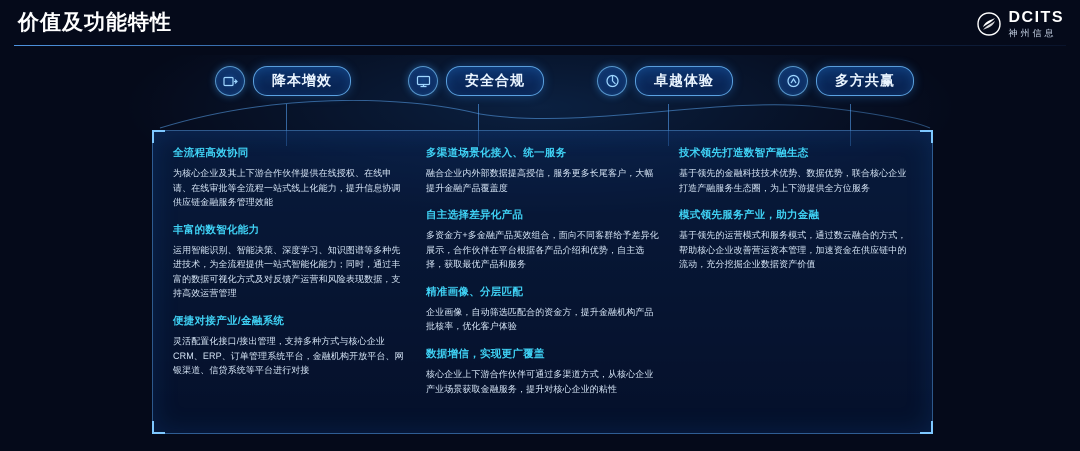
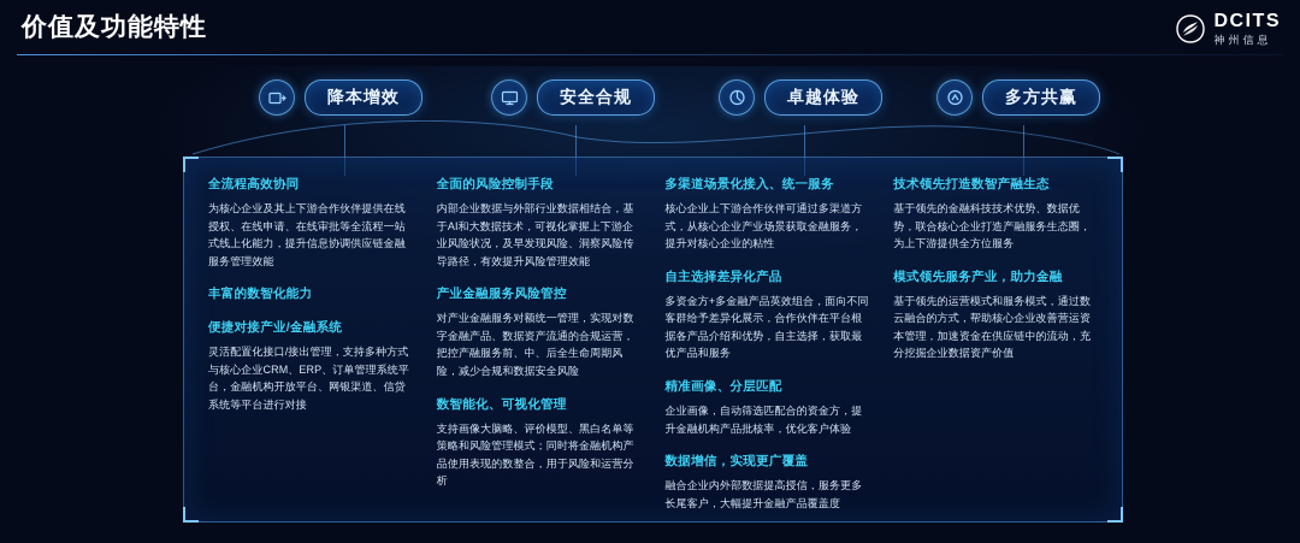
  价值及功能特性
  DCITS
  神州信息
  降本增效
  安全合规
  卓越体验
  多方共赢
  全流程高效协同
  为核心企业及其上下游合作伙伴提供在线授权、在线申请、在线审批等全流程一站式线上化能力，提升信息协调供应链金融服务管理效能
  丰富的数智化能力
- 运用智能识别、智能决策、深度学习、知识图谱等多种先进技术，为全流程提供一站式智能化能力；同时，通过丰富的数据可视化方式及对反馈产运营和风险表现数据，支持高效运营管理
  便捷对接产业/金融系统
  灵活配置化接口/接出管理，支持多种方式与核心企业CRM、ERP、订单管理系统平台，金融机构开放平台、网银渠道、信贷系统等平台进行对接
+ 全面的风险控制手段
+ 内部企业数据与外部行业数据相结合，基于AI和大数据技术，可视化掌握上下游企业风险状况，及早发现风险、洞察风险传导路径，有效提升风险管理效能
+ 产业金融服务风险管控
+ 对产业金融服务对额统一管理，实现对数字金融产品、数据资产流通的合规运营，把控产融服务前、中、后全生命周期风险，减少合规和数据安全风险
+ 数智能化、可视化管理
+ 支持画像大脑略、评价模型、黑白名单等策略和风险管理模式；同时将金融机构产品使用表现的数整合，用于风险和运营分析
  多渠道场景化接入、统一服务
- 融合企业内外部数据提高授信，服务更多长尾客户，大幅提升金融产品覆盖度
+ 核心企业上下游合作伙伴可通过多渠道方式，从核心企业产业场景获取金融服务，提升对核心企业的粘性
  自主选择差异化产品
  多资金方+多金融产品英效组合，面向不同客群给予差异化展示，合作伙伴在平台根据各产品介绍和优势，自主选择，获取最优产品和服务
  精准画像、分层匹配
  企业画像，自动筛选匹配合的资金方，提升金融机构产品批核率，优化客户体验
  数据增信，实现更广覆盖
- 核心企业上下游合作伙伴可通过多渠道方式，从核心企业产业场景获取金融服务，提升对核心企业的粘性
+ 融合企业内外部数据提高授信，服务更多长尾客户，大幅提升金融产品覆盖度
  技术领先打造数智产融生态
  基于领先的金融科技技术优势、数据优势，联合核心企业打造产融服务生态圈，为上下游提供全方位服务
  模式领先服务产业，助力金融
  基于领先的运营模式和服务模式，通过数云融合的方式，帮助核心企业改善营运资本管理，加速资金在供应链中的流动，充分挖掘企业数据资产价值
